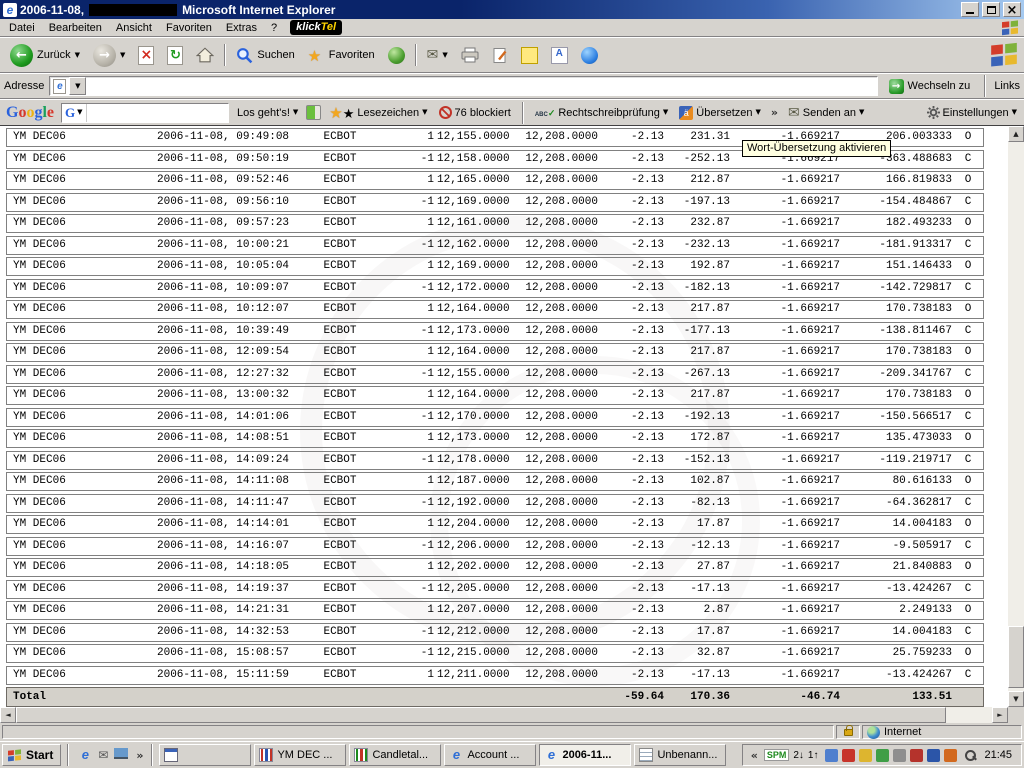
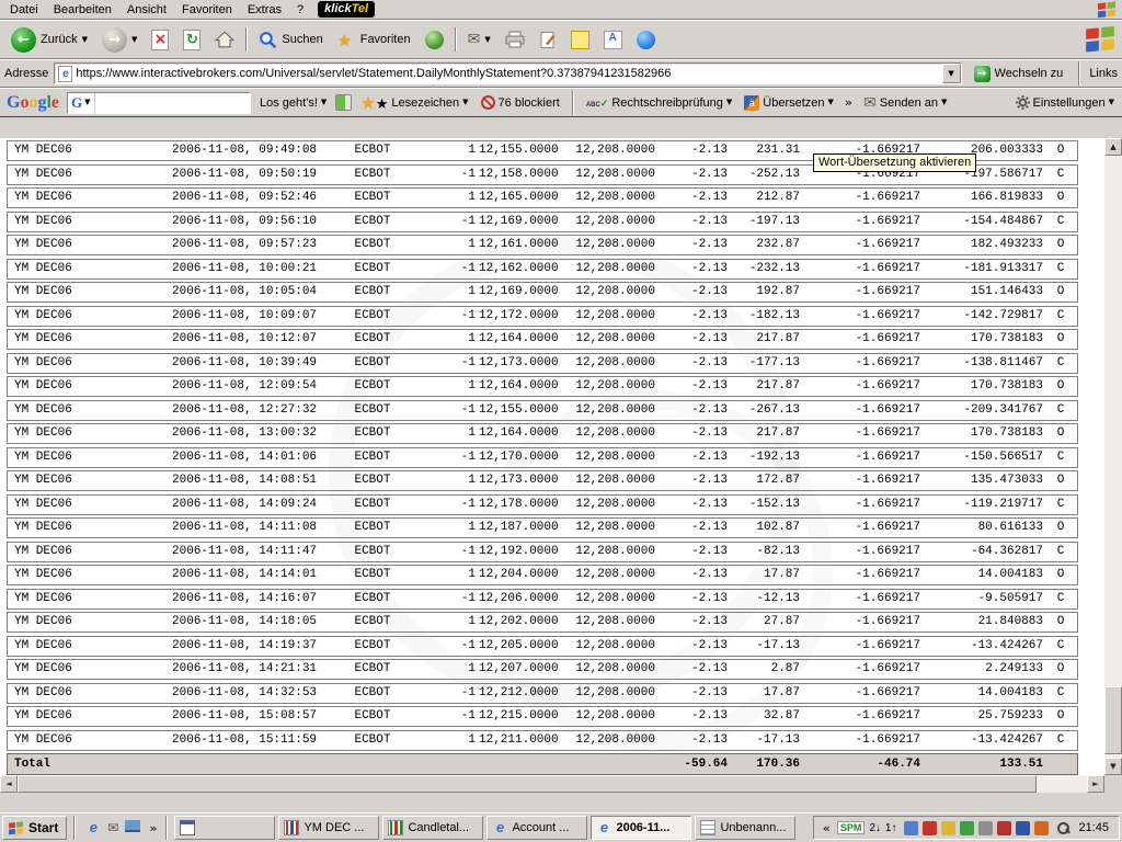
- 2006-11-08,
- Microsoft Internet Explorer
  Datei
  Bearbeiten
  Ansicht
  Favoriten
  Extras
  ?
  klickTel
  Zurück
  ▼
  ▼
  Suchen
  Favoriten
  ▼
  Adresse
+ https://www.interactivebrokers.com/Universal/servlet/Statement.DailyMonthlyStatement?0.37387941231582966
  ▼
  Wechseln zu
  Links
  Google
  G
  ▼
  Los geht's!
  ▼
  ★
  Lesezeichen
  ▼
  76 blockiert
  Rechtschreibprüfung
  ▼
  Übersetzen
  ▼
  »
  Senden an
  ▼
  Einstellungen
  ▼
  YM DEC06
  2006-11-08, 09:49:08
  ECBOT
  1
  12,155.0000
  12,208.0000
  -2.13
  231.31
  -1.669217
  206.003333
  O
  YM DEC06
  2006-11-08, 09:50:19
  ECBOT
  -1
  12,158.0000
  12,208.0000
  -2.13
  -252.13
  -1.669217
- -363.488683
+ -197.586717
  C
  YM DEC06
  2006-11-08, 09:52:46
  ECBOT
  1
  12,165.0000
  12,208.0000
  -2.13
  212.87
  -1.669217
  166.819833
  O
  YM DEC06
  2006-11-08, 09:56:10
  ECBOT
  -1
  12,169.0000
  12,208.0000
  -2.13
  -197.13
  -1.669217
  -154.484867
  C
  YM DEC06
  2006-11-08, 09:57:23
  ECBOT
  1
  12,161.0000
  12,208.0000
  -2.13
  232.87
  -1.669217
  182.493233
  O
  YM DEC06
  2006-11-08, 10:00:21
  ECBOT
  -1
  12,162.0000
  12,208.0000
  -2.13
  -232.13
  -1.669217
  -181.913317
  C
  YM DEC06
  2006-11-08, 10:05:04
  ECBOT
  1
  12,169.0000
  12,208.0000
  -2.13
  192.87
  -1.669217
  151.146433
  O
  YM DEC06
  2006-11-08, 10:09:07
  ECBOT
  -1
  12,172.0000
  12,208.0000
  -2.13
  -182.13
  -1.669217
  -142.729817
  C
  YM DEC06
  2006-11-08, 10:12:07
  ECBOT
  1
  12,164.0000
  12,208.0000
  -2.13
  217.87
  -1.669217
  170.738183
  O
  YM DEC06
  2006-11-08, 10:39:49
  ECBOT
  -1
  12,173.0000
  12,208.0000
  -2.13
  -177.13
  -1.669217
  -138.811467
  C
  YM DEC06
  2006-11-08, 12:09:54
  ECBOT
  1
  12,164.0000
  12,208.0000
  -2.13
  217.87
  -1.669217
  170.738183
  O
  YM DEC06
  2006-11-08, 12:27:32
  ECBOT
  -1
  12,155.0000
  12,208.0000
  -2.13
  -267.13
  -1.669217
  -209.341767
  C
  YM DEC06
  2006-11-08, 13:00:32
  ECBOT
  1
  12,164.0000
  12,208.0000
  -2.13
  217.87
  -1.669217
  170.738183
  O
  YM DEC06
  2006-11-08, 14:01:06
  ECBOT
  -1
  12,170.0000
  12,208.0000
  -2.13
  -192.13
  -1.669217
  -150.566517
  C
  YM DEC06
  2006-11-08, 14:08:51
  ECBOT
  1
  12,173.0000
  12,208.0000
  -2.13
  172.87
  -1.669217
  135.473033
  O
  YM DEC06
  2006-11-08, 14:09:24
  ECBOT
  -1
  12,178.0000
  12,208.0000
  -2.13
  -152.13
  -1.669217
  -119.219717
  C
  YM DEC06
  2006-11-08, 14:11:08
  ECBOT
  1
  12,187.0000
  12,208.0000
  -2.13
  102.87
  -1.669217
  80.616133
  O
  YM DEC06
  2006-11-08, 14:11:47
  ECBOT
  -1
  12,192.0000
  12,208.0000
  -2.13
  -82.13
  -1.669217
  -64.362817
  C
  YM DEC06
  2006-11-08, 14:14:01
  ECBOT
  1
  12,204.0000
  12,208.0000
  -2.13
  17.87
  -1.669217
  14.004183
  O
  YM DEC06
  2006-11-08, 14:16:07
  ECBOT
  -1
  12,206.0000
  12,208.0000
  -2.13
  -12.13
  -1.669217
  -9.505917
  C
  YM DEC06
  2006-11-08, 14:18:05
  ECBOT
  1
  12,202.0000
  12,208.0000
  -2.13
  27.87
  -1.669217
  21.840883
  O
  YM DEC06
  2006-11-08, 14:19:37
  ECBOT
  -1
  12,205.0000
  12,208.0000
  -2.13
  -17.13
  -1.669217
  -13.424267
  C
  YM DEC06
  2006-11-08, 14:21:31
  ECBOT
  1
  12,207.0000
  12,208.0000
  -2.13
  2.87
  -1.669217
  2.249133
  O
  YM DEC06
  2006-11-08, 14:32:53
  ECBOT
  -1
  12,212.0000
  12,208.0000
  -2.13
  17.87
  -1.669217
  14.004183
  C
  YM DEC06
  2006-11-08, 15:08:57
  ECBOT
  -1
  12,215.0000
  12,208.0000
  -2.13
  32.87
  -1.669217
  25.759233
  O
  YM DEC06
  2006-11-08, 15:11:59
  ECBOT
  1
  12,211.0000
  12,208.0000
  -2.13
  -17.13
  -1.669217
  -13.424267
  C
  Total
  -59.64
  170.36
  -46.74
  133.51
  Wort-Übersetzung aktivieren
  ▲
  ▼
  ◄
  ►
- Internet
  Start
  »
  YM DEC ...
  Candletal...
  Account ...
  2006-11...
  Unbenann...
  «
  SPM
  2↓
  1↑
  21:45
